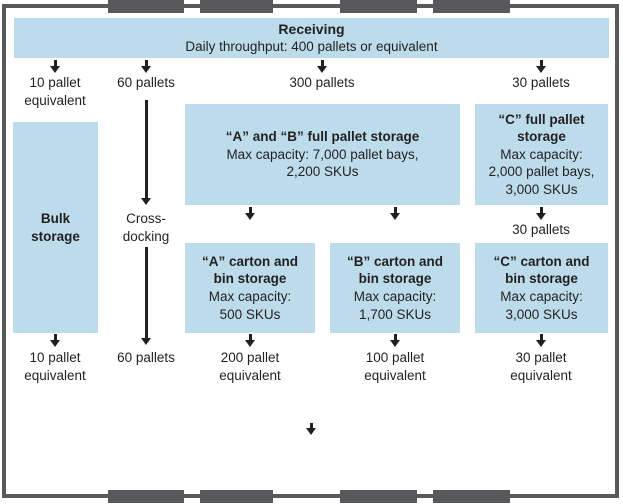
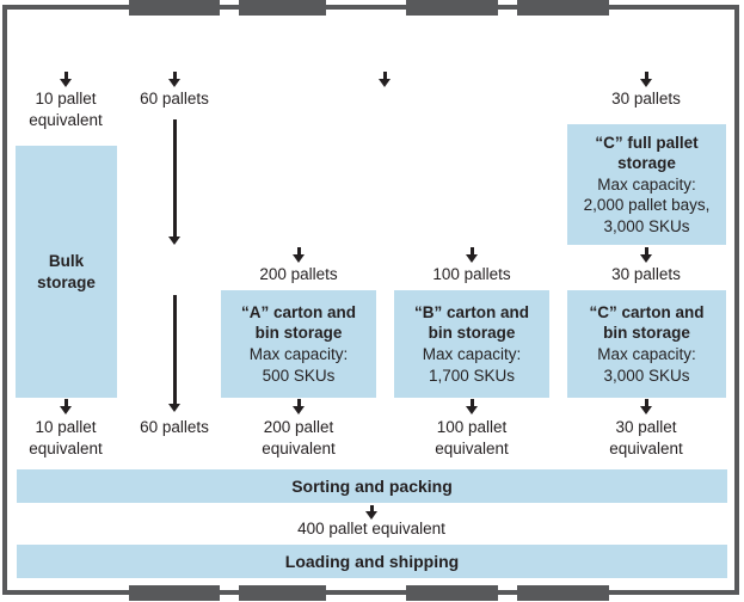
- Receiving
- Daily throughput: 400 pallets or equivalent
  10 pallet
  equivalent
  60 pallets
- 300 pallets
  30 pallets
  Bulk
  storage
- Cross-
- docking
- “A” and “B” full pallet storage
- Max capacity: 7,000 pallet bays,
- 2,200 SKUs
  “C” full pallet
  storage
  Max capacity:
  2,000 pallet bays,
  3,000 SKUs
+ 200 pallets
+ 100 pallets
  30 pallets
  “A” carton and
  bin storage
  Max capacity:
  500 SKUs
  “B” carton and
  bin storage
  Max capacity:
  1,700 SKUs
  “C” carton and
  bin storage
  Max capacity:
  3,000 SKUs
  10 pallet
  equivalent
  60 pallets
  200 pallet
  equivalent
  100 pallet
  equivalent
  30 pallet
  equivalent
+ Sorting and packing
+ 400 pallet equivalent
+ Loading and shipping
